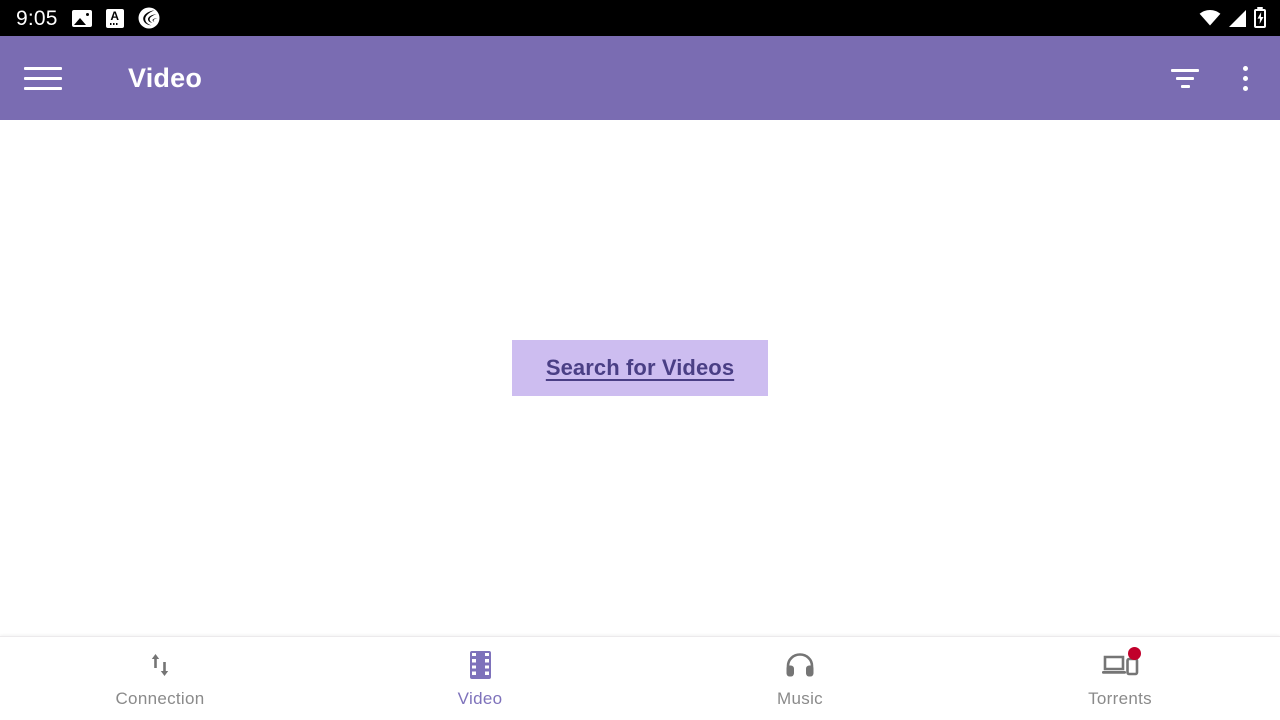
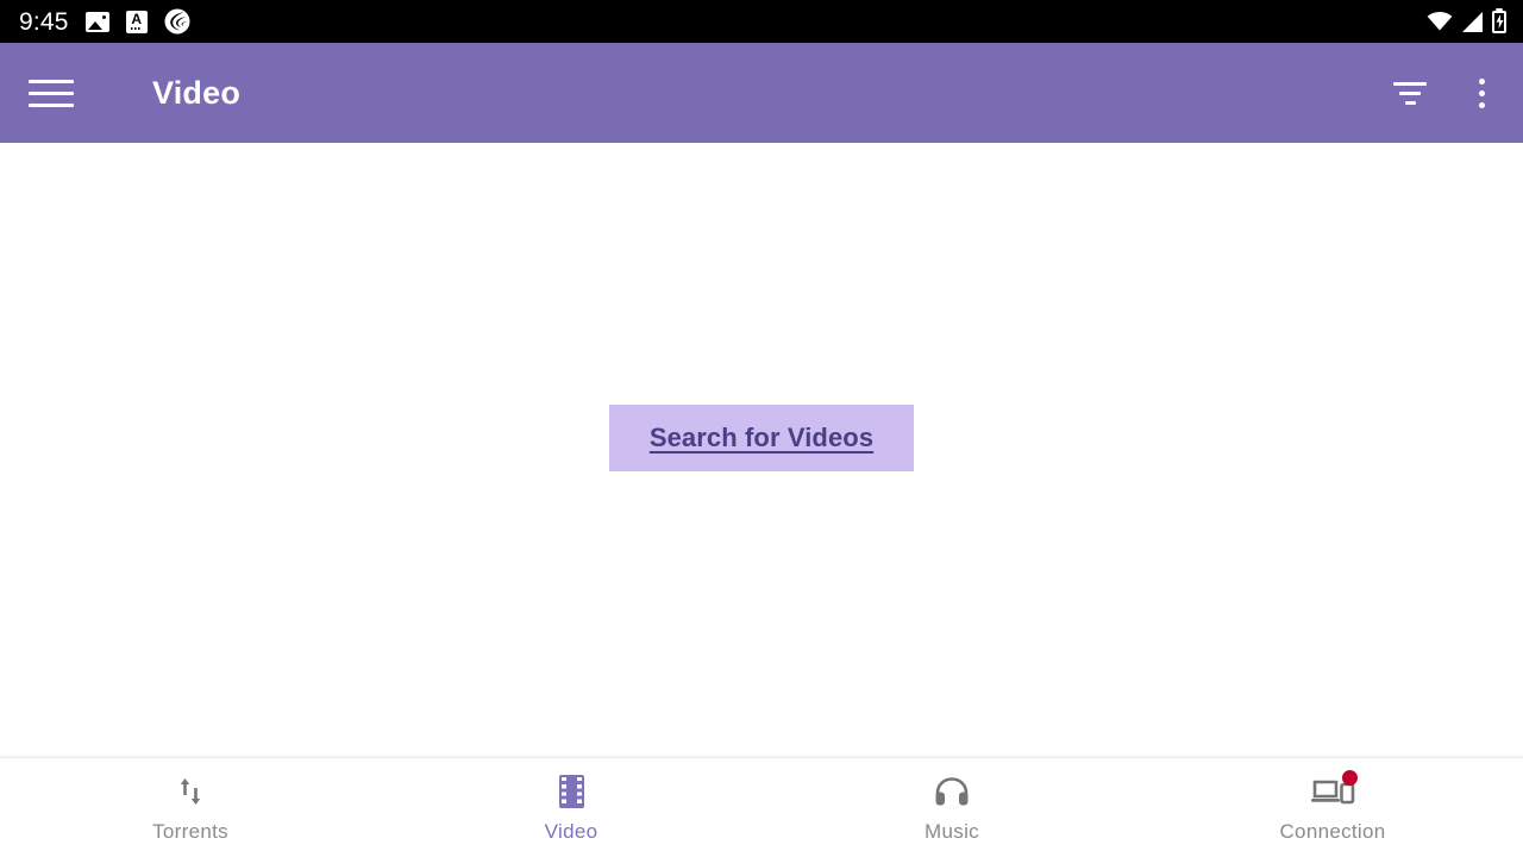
- 9:05
+ 9:45
  A
  Video
  Search for Videos
- Connection
+ Torrents
  Video
  Music
- Torrents
+ Connection
